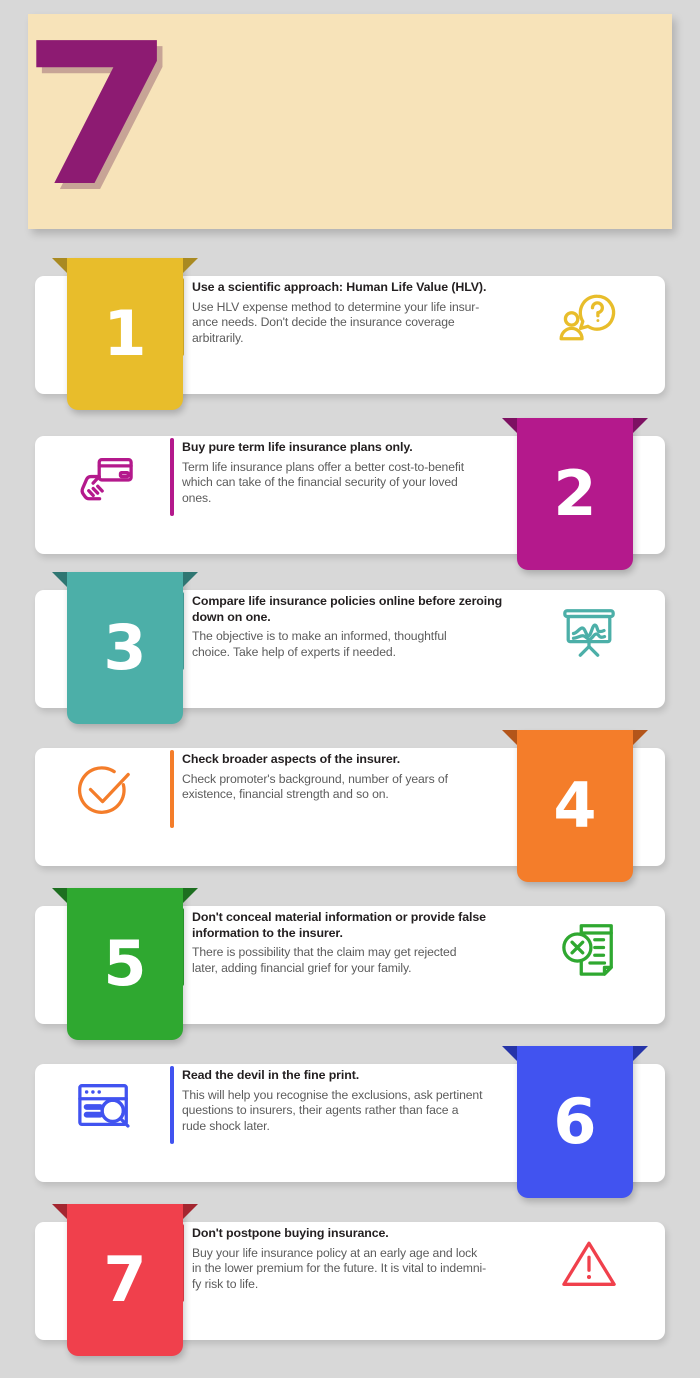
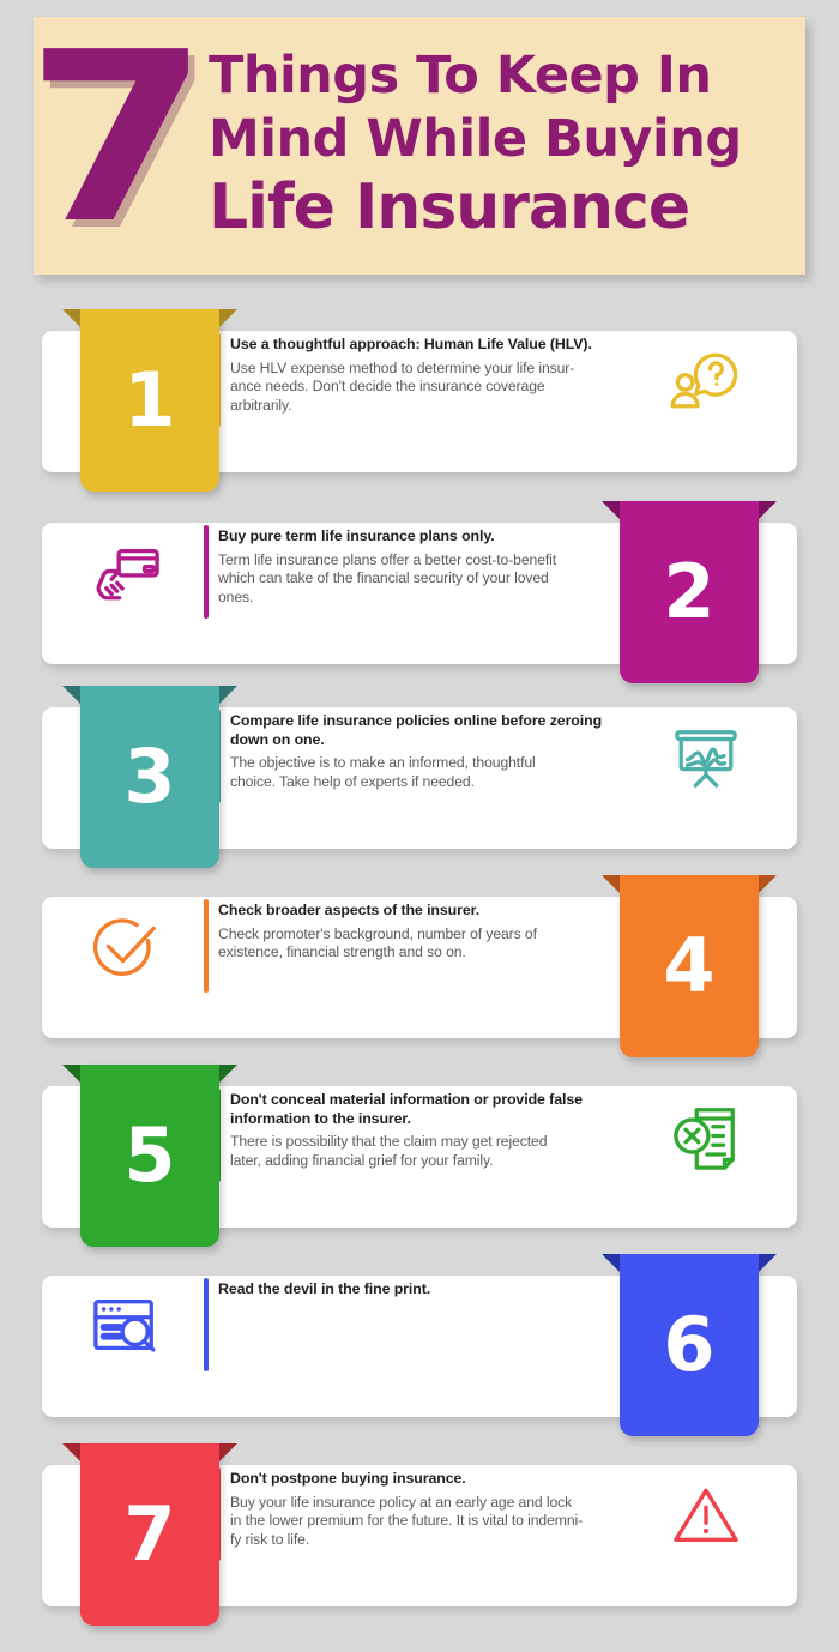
  7
+ Things To Keep In
+ Mind While Buying
+ Life Insurance
  1
- Use a scientific approach: Human Life Value (HLV).
+ Use a thoughtful approach: Human Life Value (HLV).
  Use HLV expense method to determine your life insur-
  ance needs. Don't decide the insurance coverage
  arbitrarily.
  2
  Buy pure term life insurance plans only.
  Term life insurance plans offer a better cost-to-benefit
  which can take of the financial security of your loved
  ones.
  3
  Compare life insurance policies online before zeroing
  down on one.
  The objective is to make an informed, thoughtful
  choice. Take help of experts if needed.
  4
  Check broader aspects of the insurer.
  Check promoter's background, number of years of
  existence, financial strength and so on.
  5
  Don't conceal material information or provide false
  information to the insurer.
  There is possibility that the claim may get rejected
  later, adding financial grief for your family.
  6
  Read the devil in the fine print.
- This will help you recognise the exclusions, ask pertinent
- questions to insurers, their agents rather than face a
- rude shock later.
  7
  Don't postpone buying insurance.
  Buy your life insurance policy at an early age and lock
  in the lower premium for the future. It is vital to indemni-
  fy risk to life.
